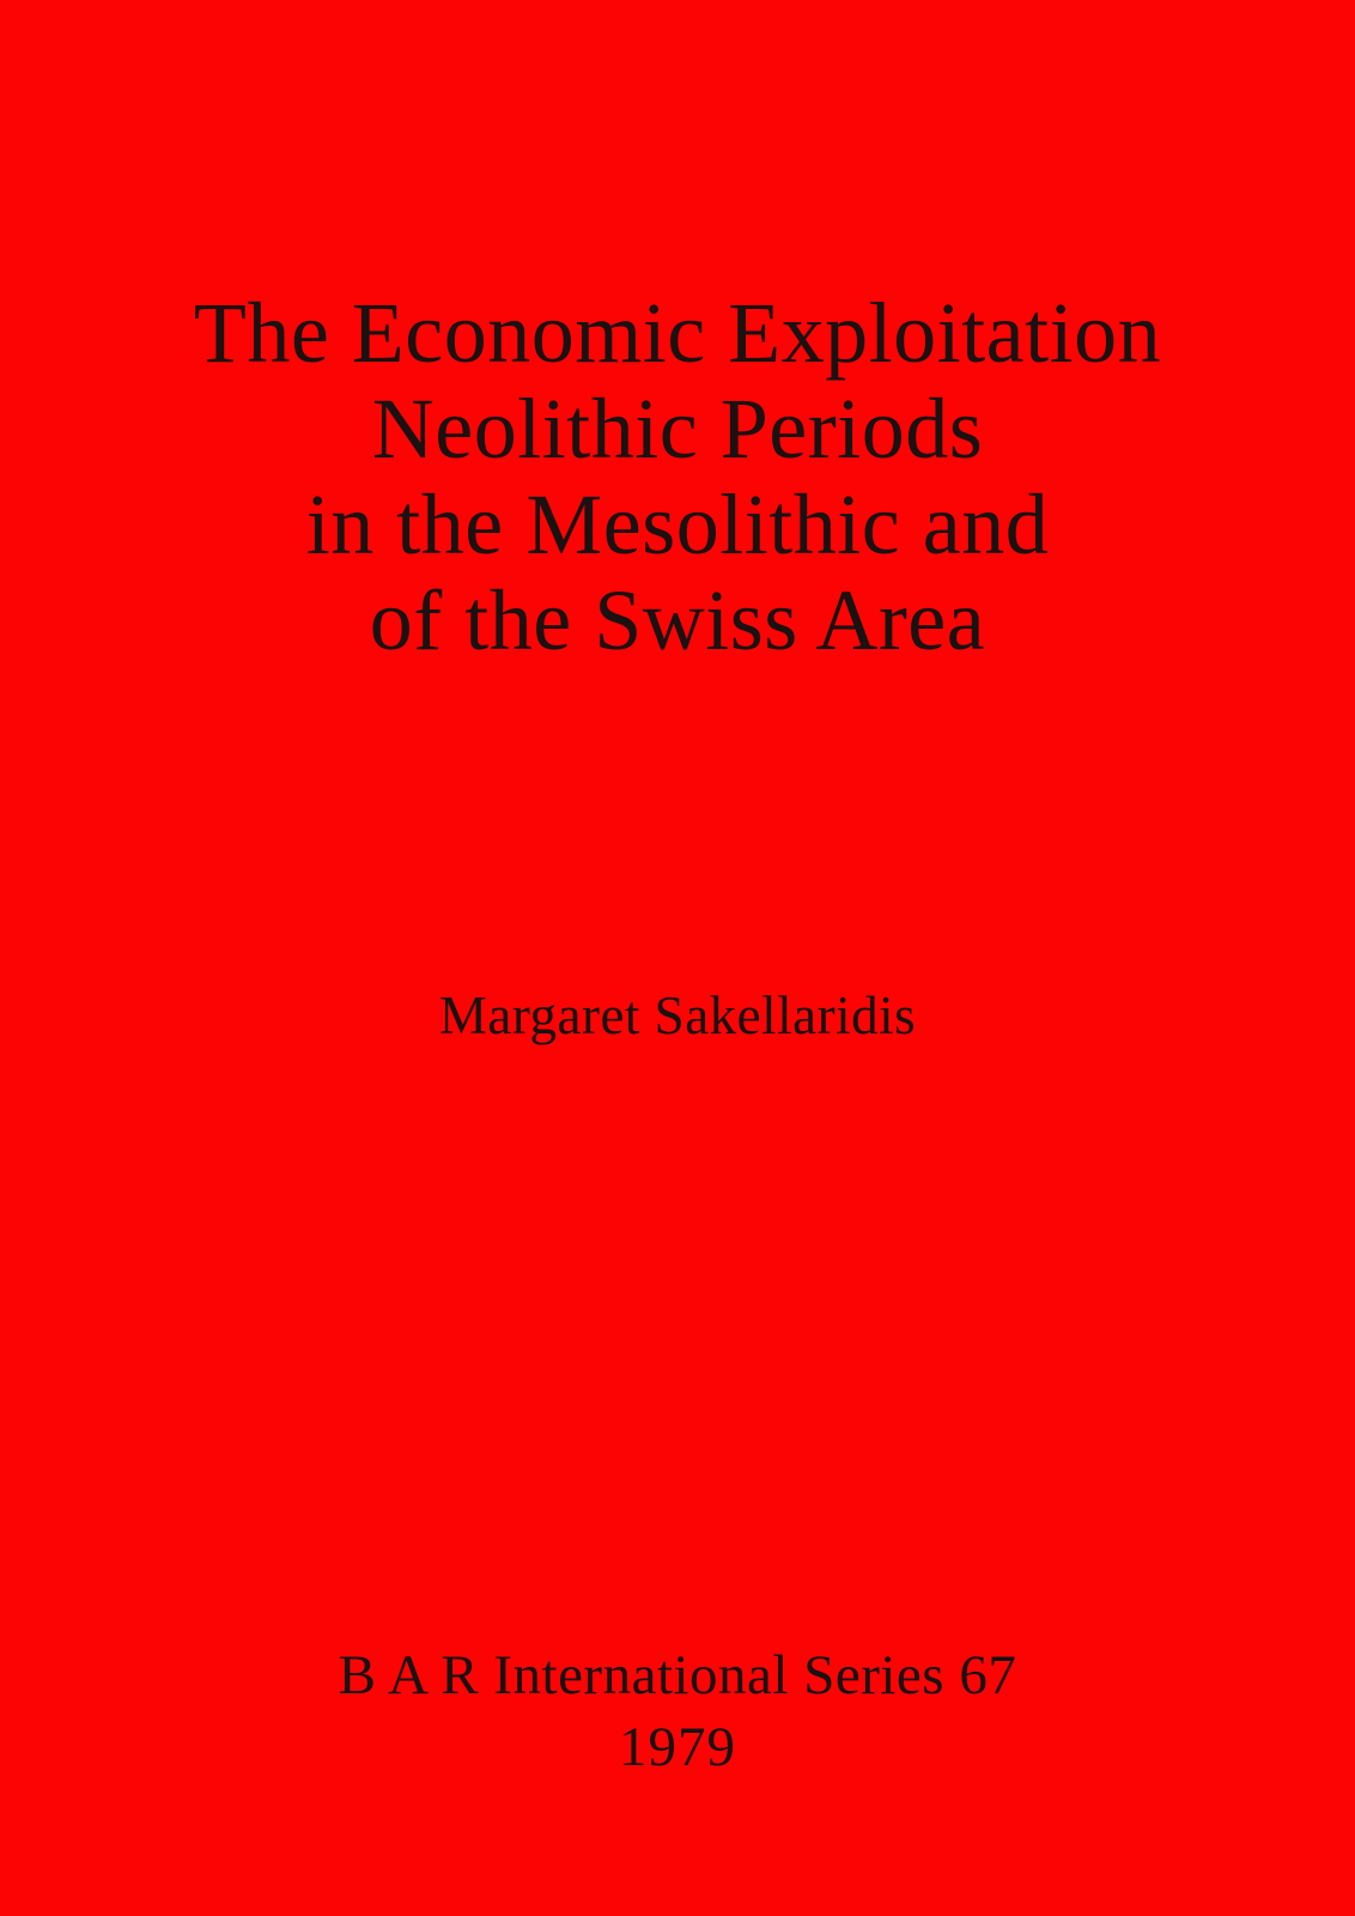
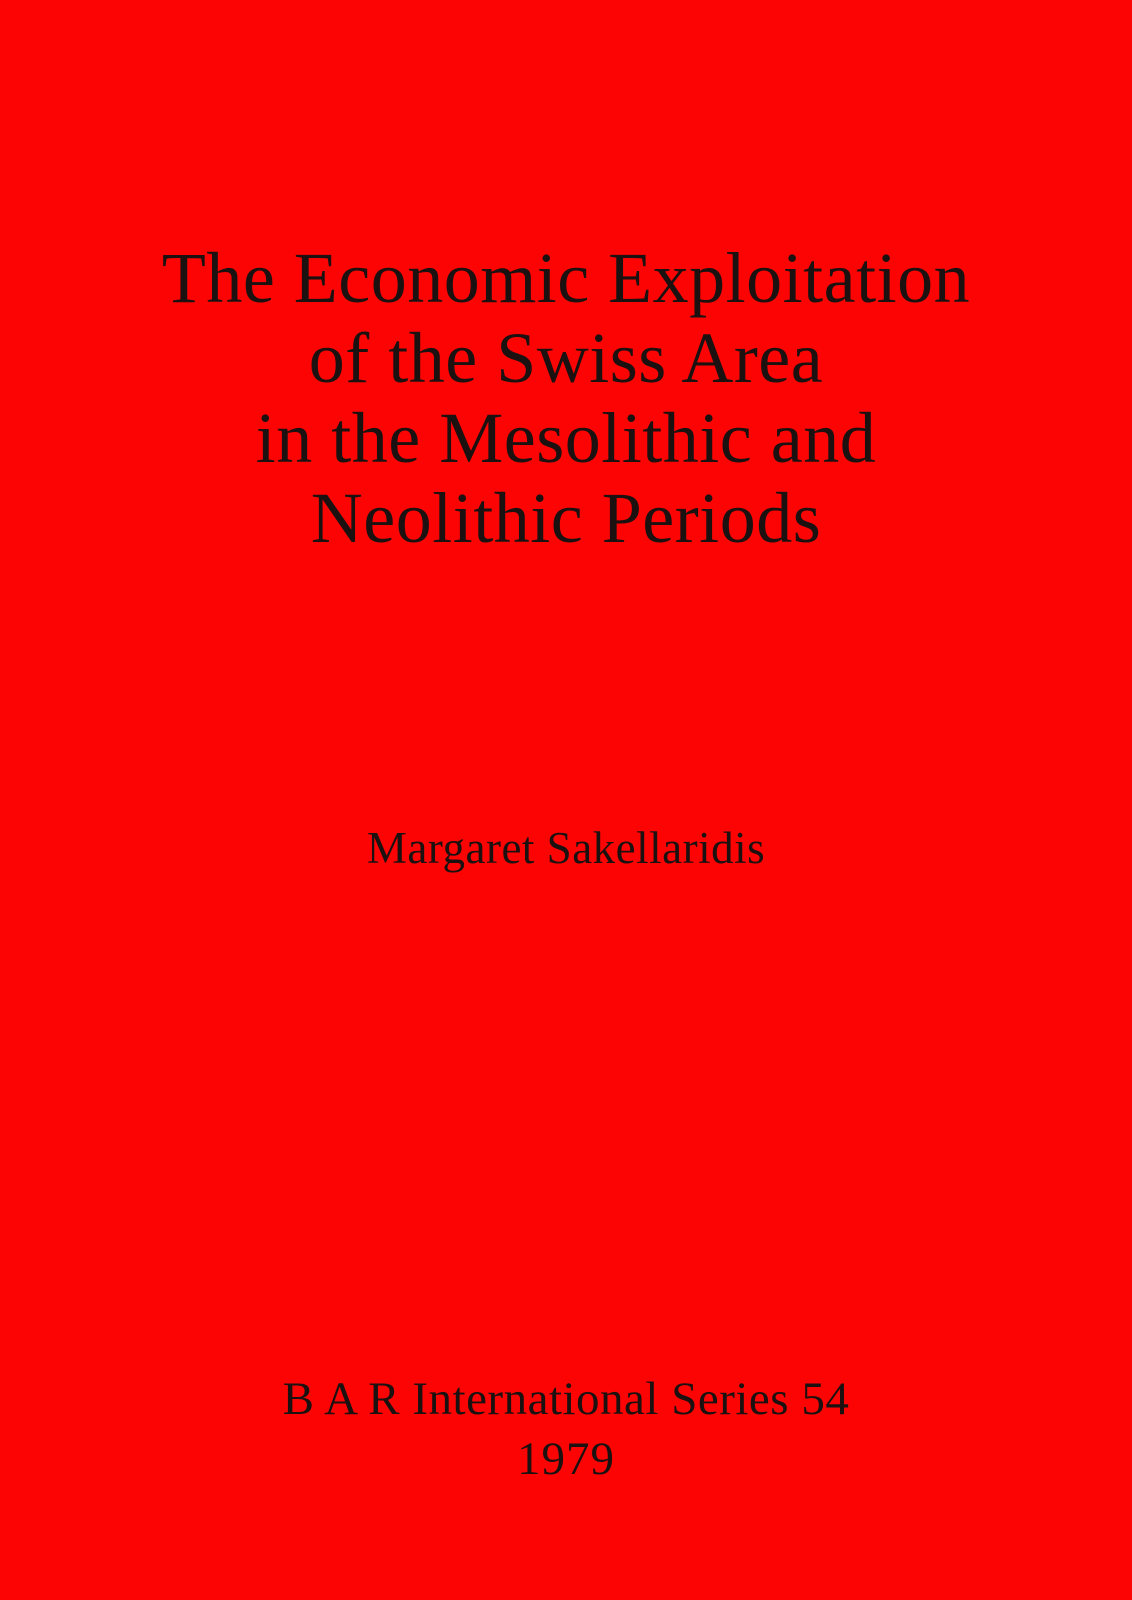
  The Economic Exploitation
- Neolithic Periods
+ of the Swiss Area
  in the Mesolithic and
- of the Swiss Area
+ Neolithic Periods
  Margaret Sakellaridis
- B A R International Series 67
+ B A R International Series 54
  1979
